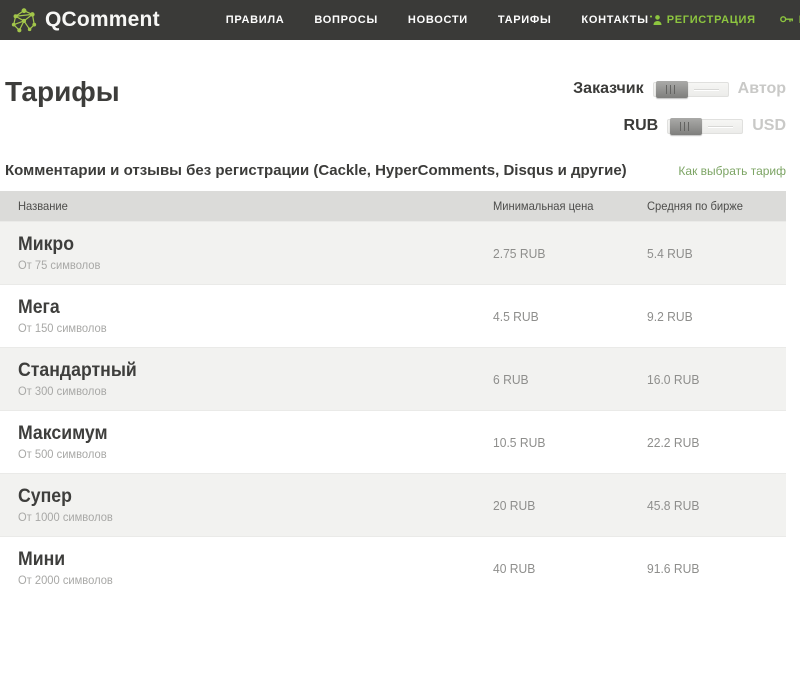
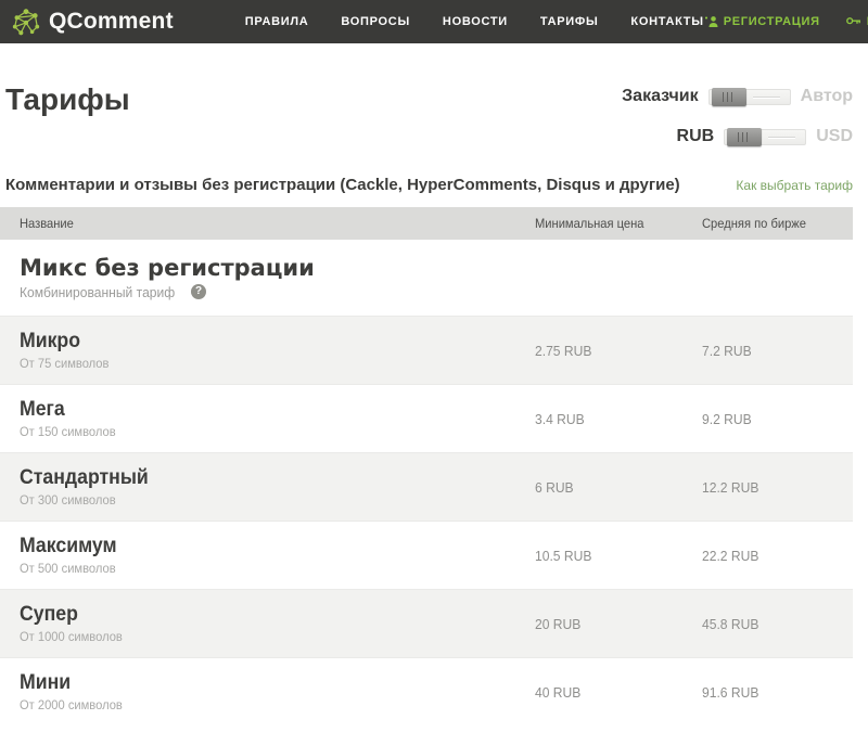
  QComment
  ПРАВИЛА
  ВОПРОСЫ
  НОВОСТИ
  ТАРИФЫ
  КОНТАКТЫ
  РЕГИСТРАЦИЯ
  Тарифы
  Заказчик
  Автор
  RUB
  USD
  Комментарии и отзывы без регистрации (Cackle, HyperComments, Disqus и другие)
  Как выбрать тариф
  Название
  Минимальная цена
  Средняя по бирже
+ Микс без регистрации
+ Комбинированный тариф
+ ?
  Микро
  От 75 символов
  2.75 RUB
- 5.4 RUB
+ 7.2 RUB
  Мега
  От 150 символов
- 4.5 RUB
+ 3.4 RUB
  9.2 RUB
  Стандартный
  От 300 символов
  6 RUB
- 16.0 RUB
+ 12.2 RUB
  Максимум
  От 500 символов
  10.5 RUB
  22.2 RUB
  Супер
  От 1000 символов
  20 RUB
  45.8 RUB
  Мини
  От 2000 символов
  40 RUB
  91.6 RUB
